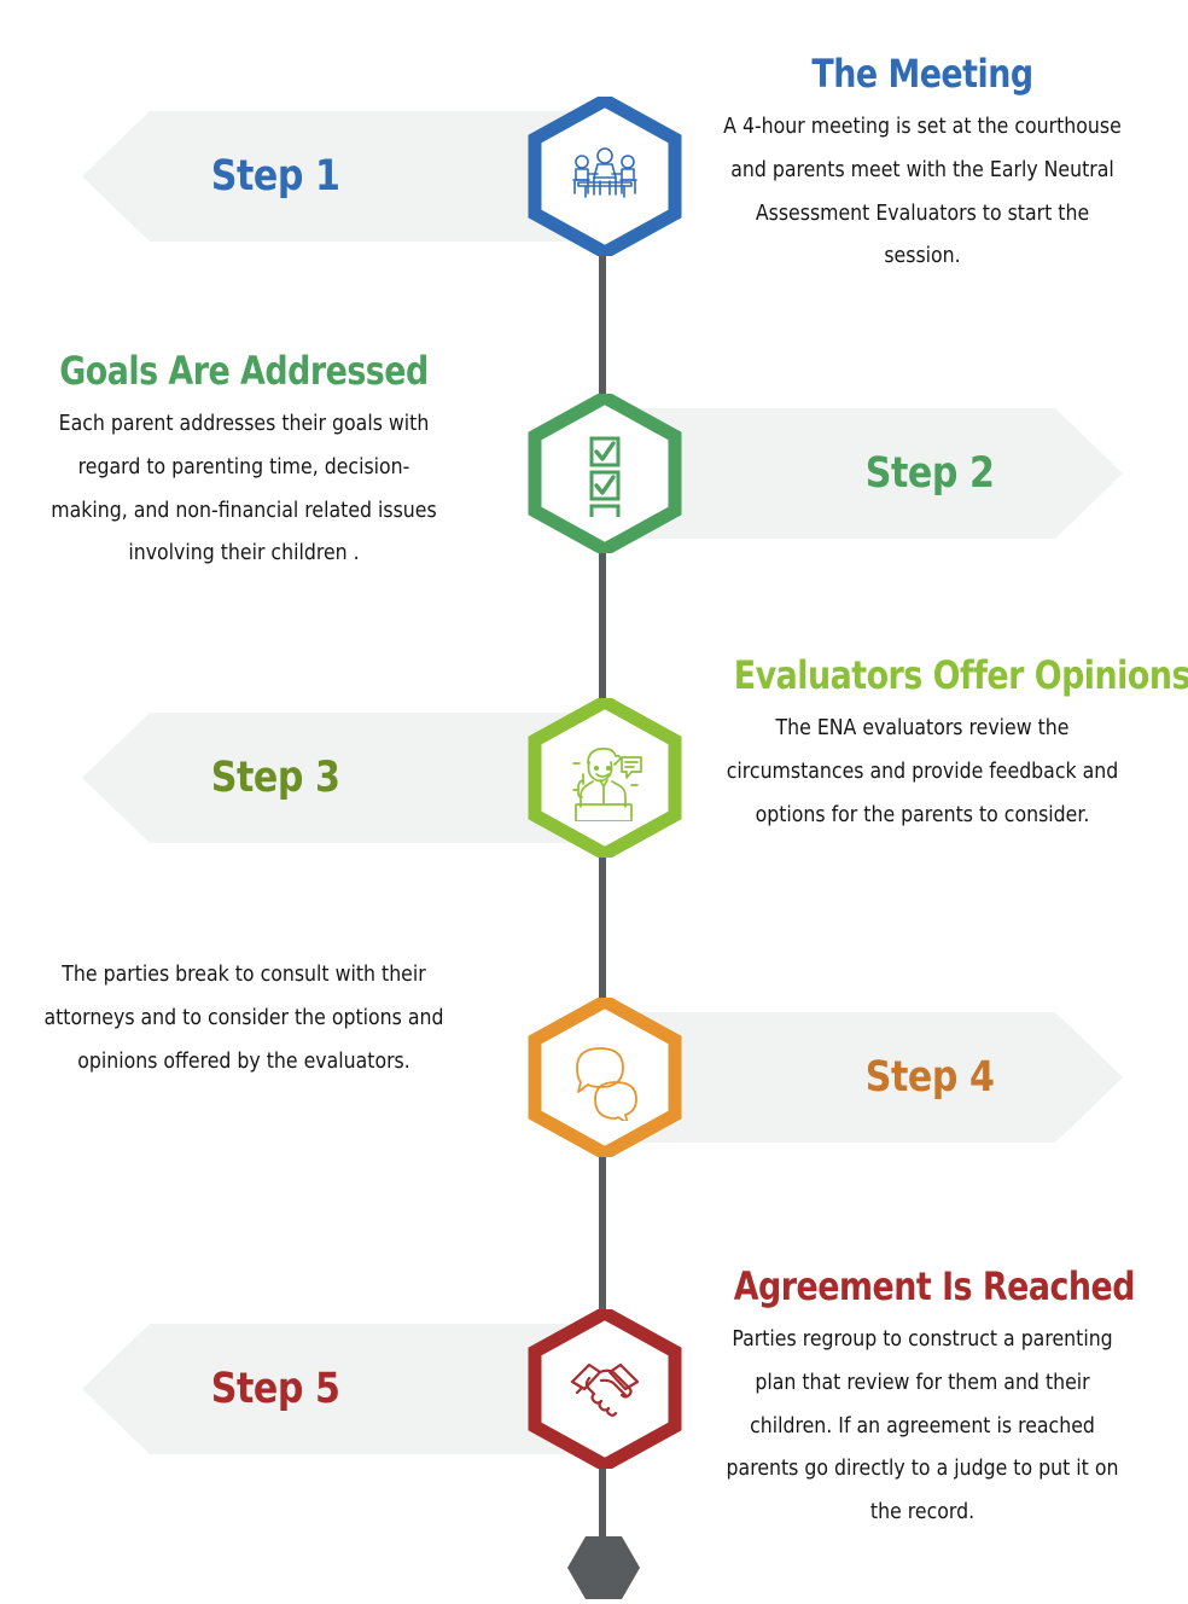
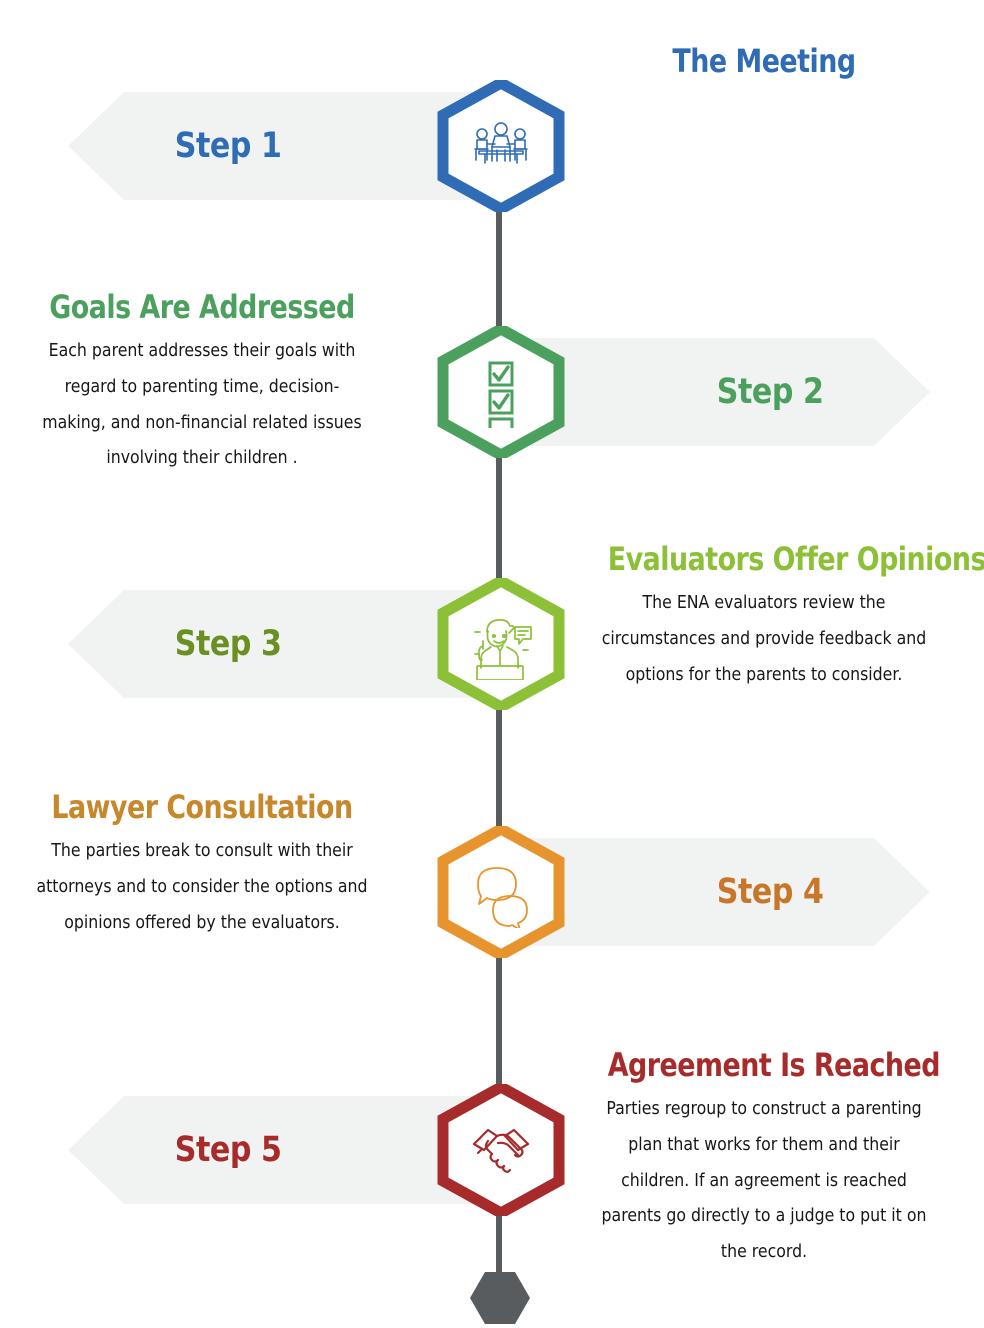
  Step 1
  The Meeting
- A 4-hour meeting is set at the courthouse and parents meet with the Early Neutral Assessment Evaluators to start the session.
  Step 2
  Goals Are Addressed
  Each parent addresses their goals with regard to parenting time, decision-making, and non-financial related issues involving their children .
  Step 3
  Evaluators Offer Opinions
  The ENA evaluators review the circumstances and provide feedback and options for the parents to consider.
  Step 4
+ Lawyer Consultation
  The parties break to consult with their attorneys and to consider the options and opinions offered by the evaluators.
  Step 5
  Agreement Is Reached
- Parties regroup to construct a parenting plan that review for them and their children. If an agreement is reached parents go directly to a judge to put it on the record.
+ Parties regroup to construct a parenting plan that works for them and their children. If an agreement is reached parents go directly to a judge to put it on the record.
